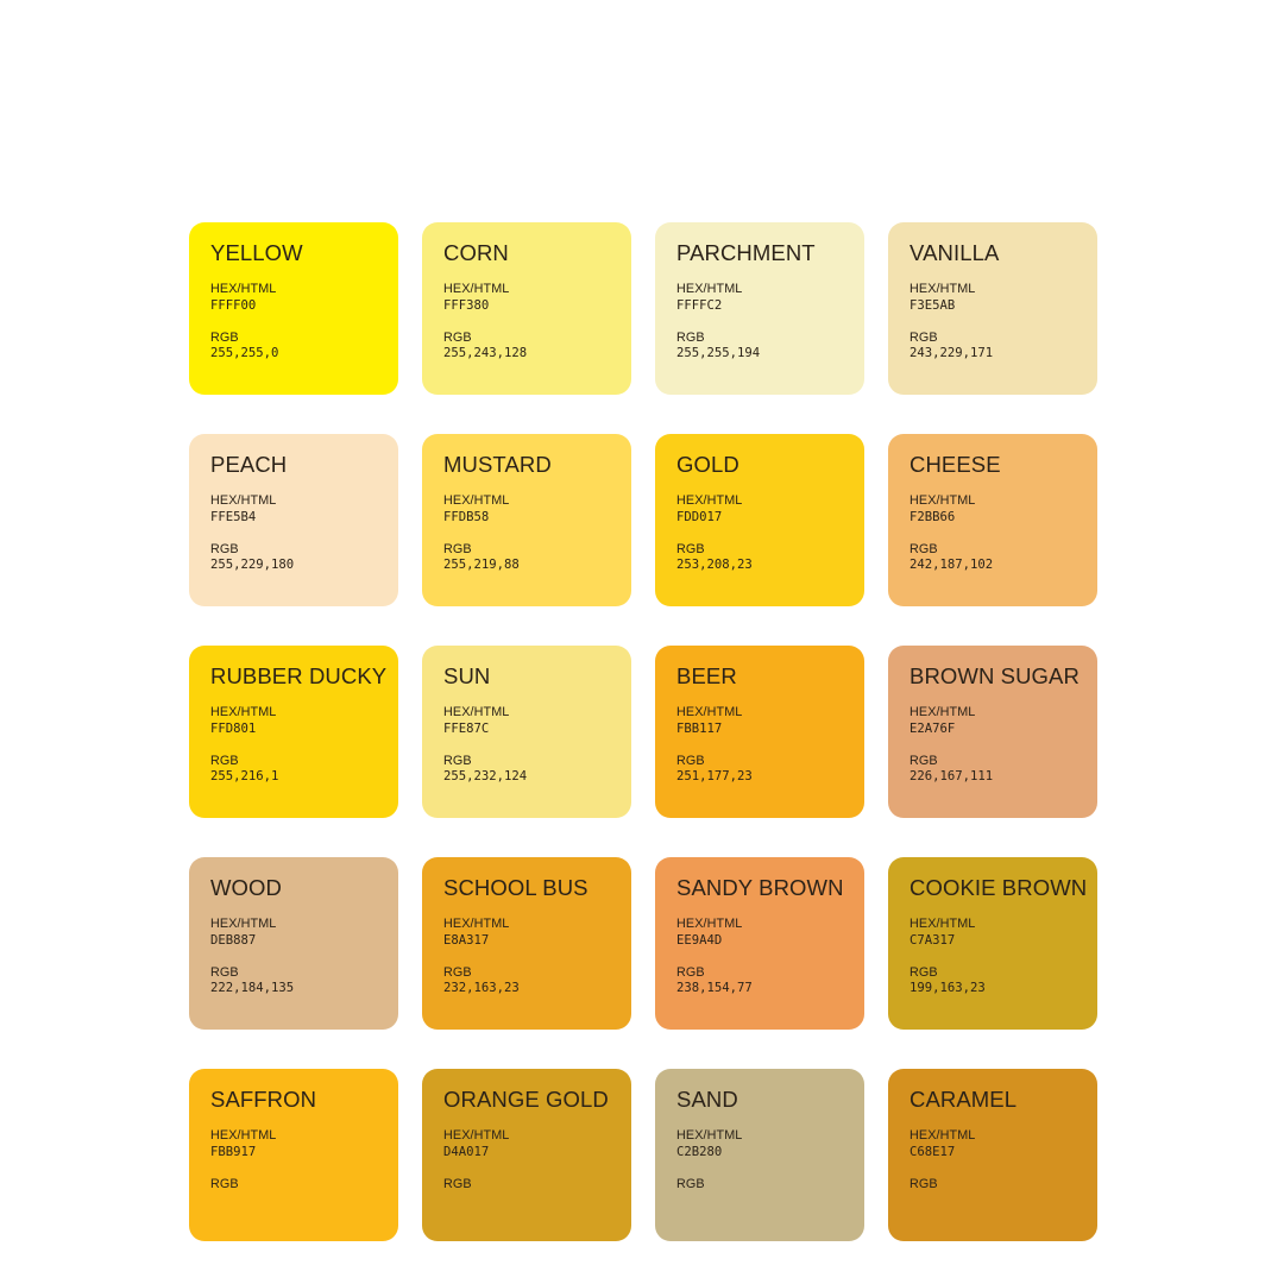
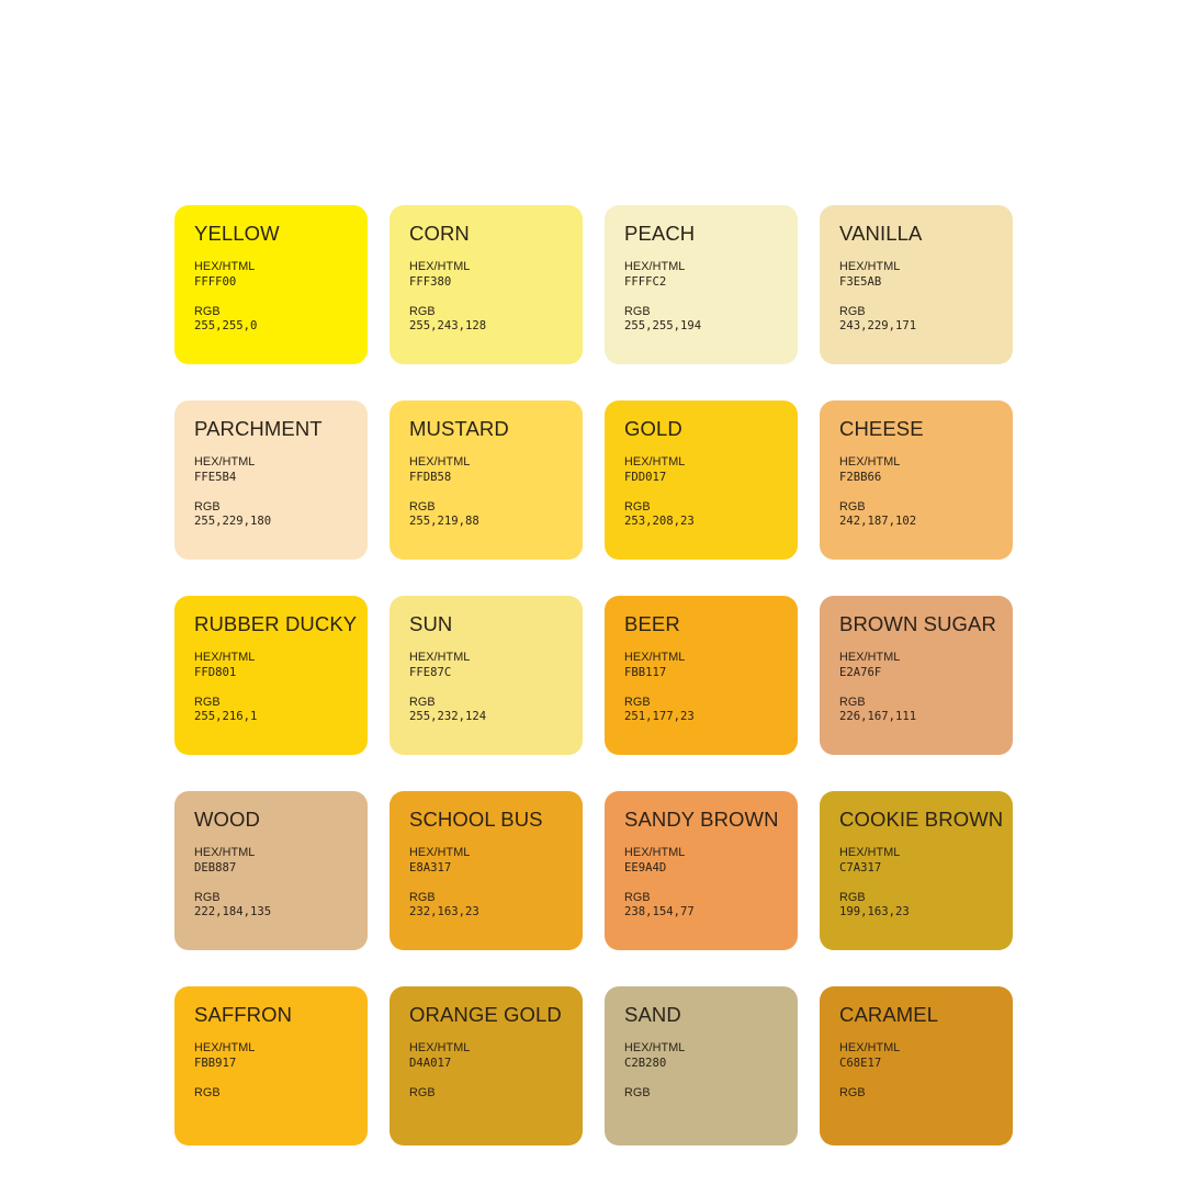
  YELLOW
  HEX/HTML
  FFFF00
  RGB
  255,255,0
  CORN
  HEX/HTML
  FFF380
  RGB
  255,243,128
- PARCHMENT
+ PEACH
  HEX/HTML
  FFFFC2
  RGB
  255,255,194
  VANILLA
  HEX/HTML
  F3E5AB
  RGB
  243,229,171
- PEACH
+ PARCHMENT
  HEX/HTML
  FFE5B4
  RGB
  255,229,180
  MUSTARD
  HEX/HTML
  FFDB58
  RGB
  255,219,88
  GOLD
  HEX/HTML
  FDD017
  RGB
  253,208,23
  CHEESE
  HEX/HTML
  F2BB66
  RGB
  242,187,102
  RUBBER DUCKY
  HEX/HTML
  FFD801
  RGB
  255,216,1
  SUN
  HEX/HTML
  FFE87C
  RGB
  255,232,124
  BEER
  HEX/HTML
  FBB117
  RGB
  251,177,23
  BROWN SUGAR
  HEX/HTML
  E2A76F
  RGB
  226,167,111
  WOOD
  HEX/HTML
  DEB887
  RGB
  222,184,135
  SCHOOL BUS
  HEX/HTML
  E8A317
  RGB
  232,163,23
  SANDY BROWN
  HEX/HTML
  EE9A4D
  RGB
  238,154,77
  COOKIE BROWN
  HEX/HTML
  C7A317
  RGB
  199,163,23
  SAFFRON
  HEX/HTML
  FBB917
  RGB
  ORANGE GOLD
  HEX/HTML
  D4A017
  RGB
  SAND
  HEX/HTML
  C2B280
  RGB
  CARAMEL
  HEX/HTML
  C68E17
  RGB
